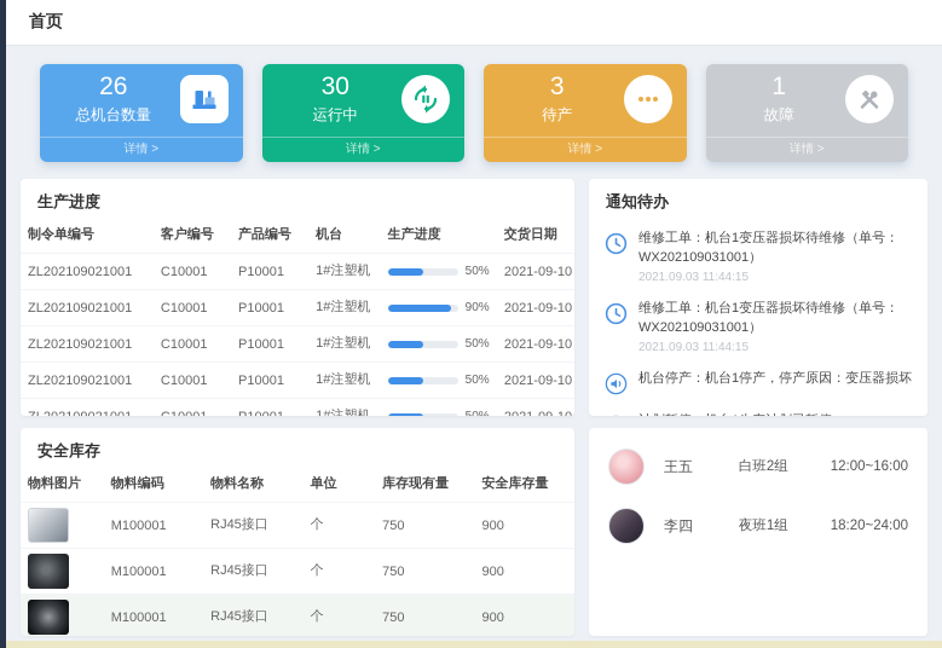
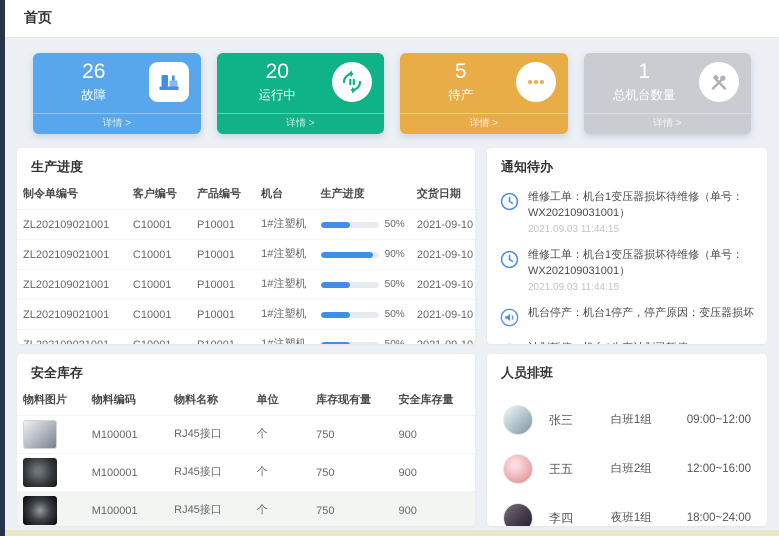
  首页
  26
- 总机台数量
+ 故障
  详情 >
- 30
+ 20
  运行中
  详情 >
- 3
+ 5
  待产
  详情 >
  1
- 故障
+ 总机台数量
  详情 >
  生产进度
  制令单编号	客户编号	产品编号	机台	生产进度	交货日期
  ZL202109021001	C10001	P10001	1#注塑机	50%	2021-09-10
  ZL202109021001	C10001	P10001	1#注塑机	90%	2021-09-10
  ZL202109021001	C10001	P10001	1#注塑机	50%	2021-09-10
  ZL202109021001	C10001	P10001	1#注塑机	50%	2021-09-10
  通知待办
  维修工单：机台1变压器损坏待维修（单号：WX202109031001）
  2021.09.03 11:44:15
  维修工单：机台1变压器损坏待维修（单号：WX202109031001）
  2021.09.03 11:44:15
  机台停产：机台1停产，停产原因：变压器损坏
  安全库存
  物料图片	物料编码	物料名称	单位	库存现有量	安全库存量
  	M100001	RJ45接口	个	750	900
  	M100001	RJ45接口	个	750	900
  	M100001	RJ45接口	个	750	900
+ 人员排班
+ 张三
+ 白班1组
+ 09:00~12:00
  王五
  白班2组
  12:00~16:00
  李四
  夜班1组
- 18:20~24:00
+ 18:00~24:00
